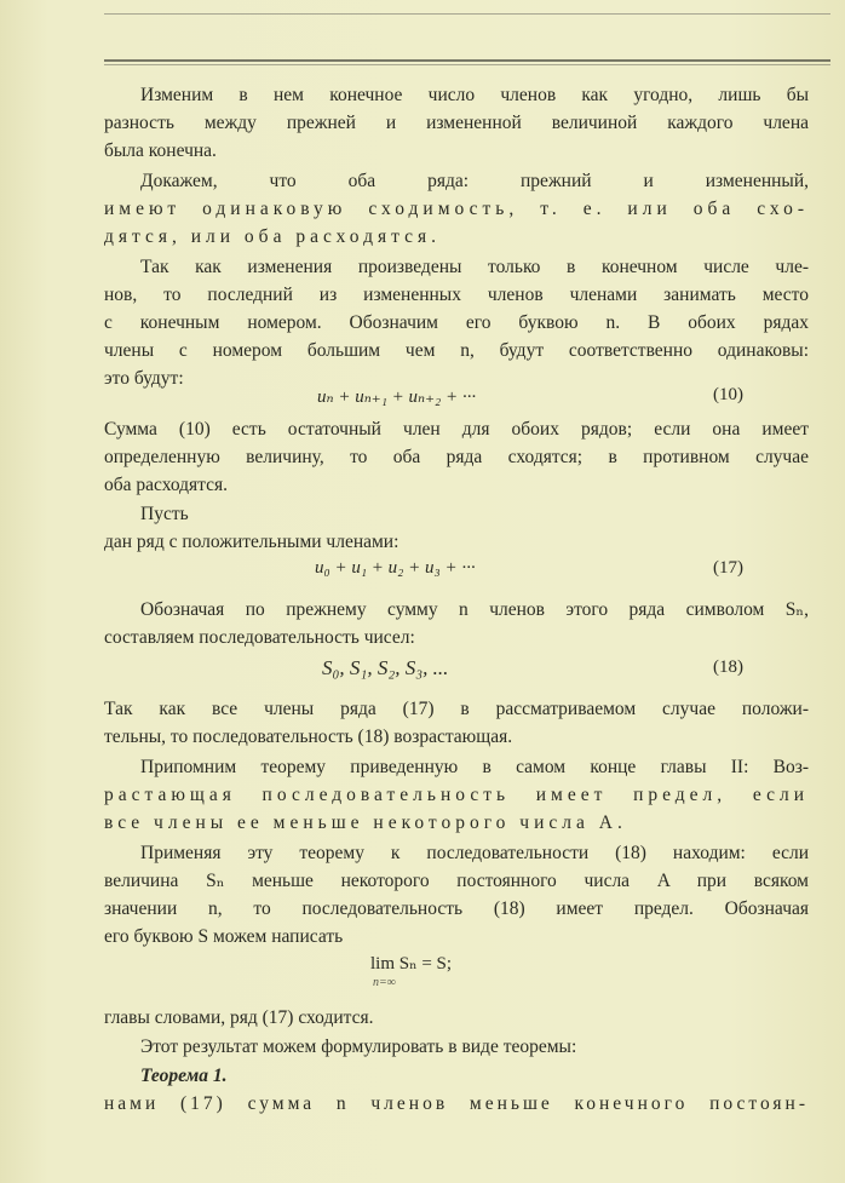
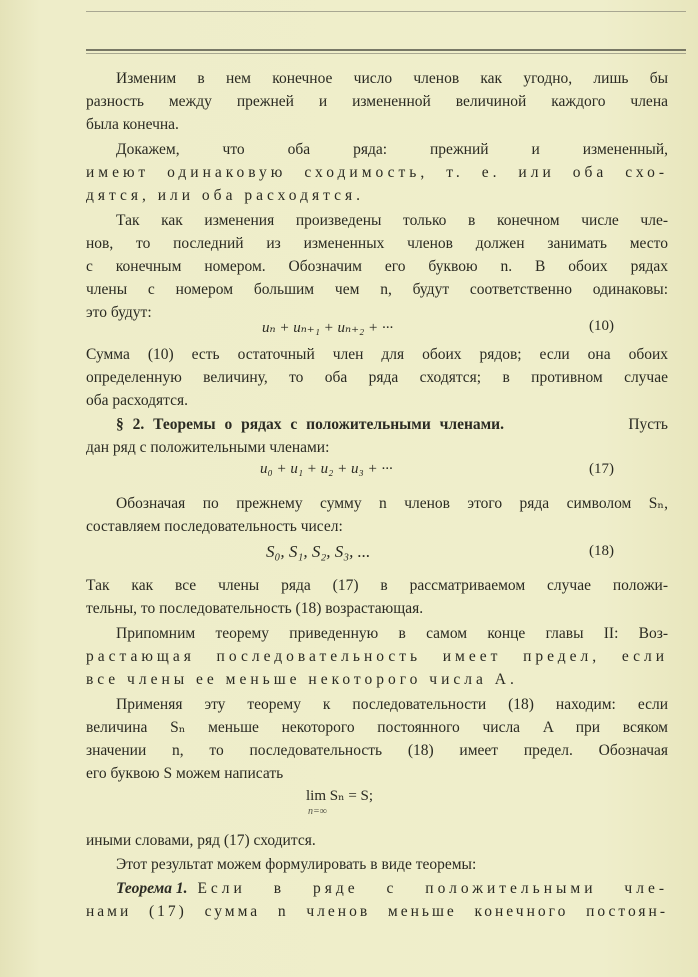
  Изменим в нем конечное число членов как угодно, лишь бы
  разность между прежней и измененной величиной каждого члена
  была конечна.
  Докажем, что оба ряда: прежний и измененный,
  имеют одинаковую сходимость, т. е. или оба схо-
  дятся, или оба расходятся.
  Так как изменения произведены только в конечном числе чле-
- нов, то последний из измененных членов членами занимать место
+ нов, то последний из измененных членов должен занимать место
  с конечным номером. Обозначим его буквою n. В обоих рядах
  члены с номером большим чем n, будут соответственно одинаковы:
  это будут:
  uₙ + uₙ₊₁ + uₙ₊₂ + ···
  (10)
- Сумма (10) есть остаточный член для обоих рядов; если она имеет
+ Сумма (10) есть остаточный член для обоих рядов; если она обоих
  определенную величину, то оба ряда сходятся; в противном случае
  оба расходятся.
+ § 2. Теоремы о рядах с положительными членами.
  Пусть
  дан ряд с положительными членами:
  u₀ + u₁ + u₂ + u₃ + ···
  (17)
  Обозначая по прежнему сумму n членов этого ряда символом Sₙ,
  составляем последовательность чисел:
  S₀, S₁, S₂, S₃, ...
  (18)
  Так как все члены ряда (17) в рассматриваемом случае положи-
  тельны, то последовательность (18) возрастающая.
  Припомним теорему приведенную в самом конце главы II: Воз-
  растающая последовательность имеет предел, если
  все члены ее меньше некоторого числа A.
  Применяя эту теорему к последовательности (18) находим: если
  величина Sₙ меньше некоторого постоянного числа A при всяком
  значении n, то последовательность (18) имеет предел. Обозначая
  его буквою S можем написать
  lim Sₙ = S;
  n=∞
- главы словами, ряд (17) сходится.
+ иными словами, ряд (17) сходится.
  Этот результат можем формулировать в виде теоремы:
  Теорема 1.
+ Если в ряде с положительными чле-
  нами (17) сумма n членов меньше конечного постоян-
